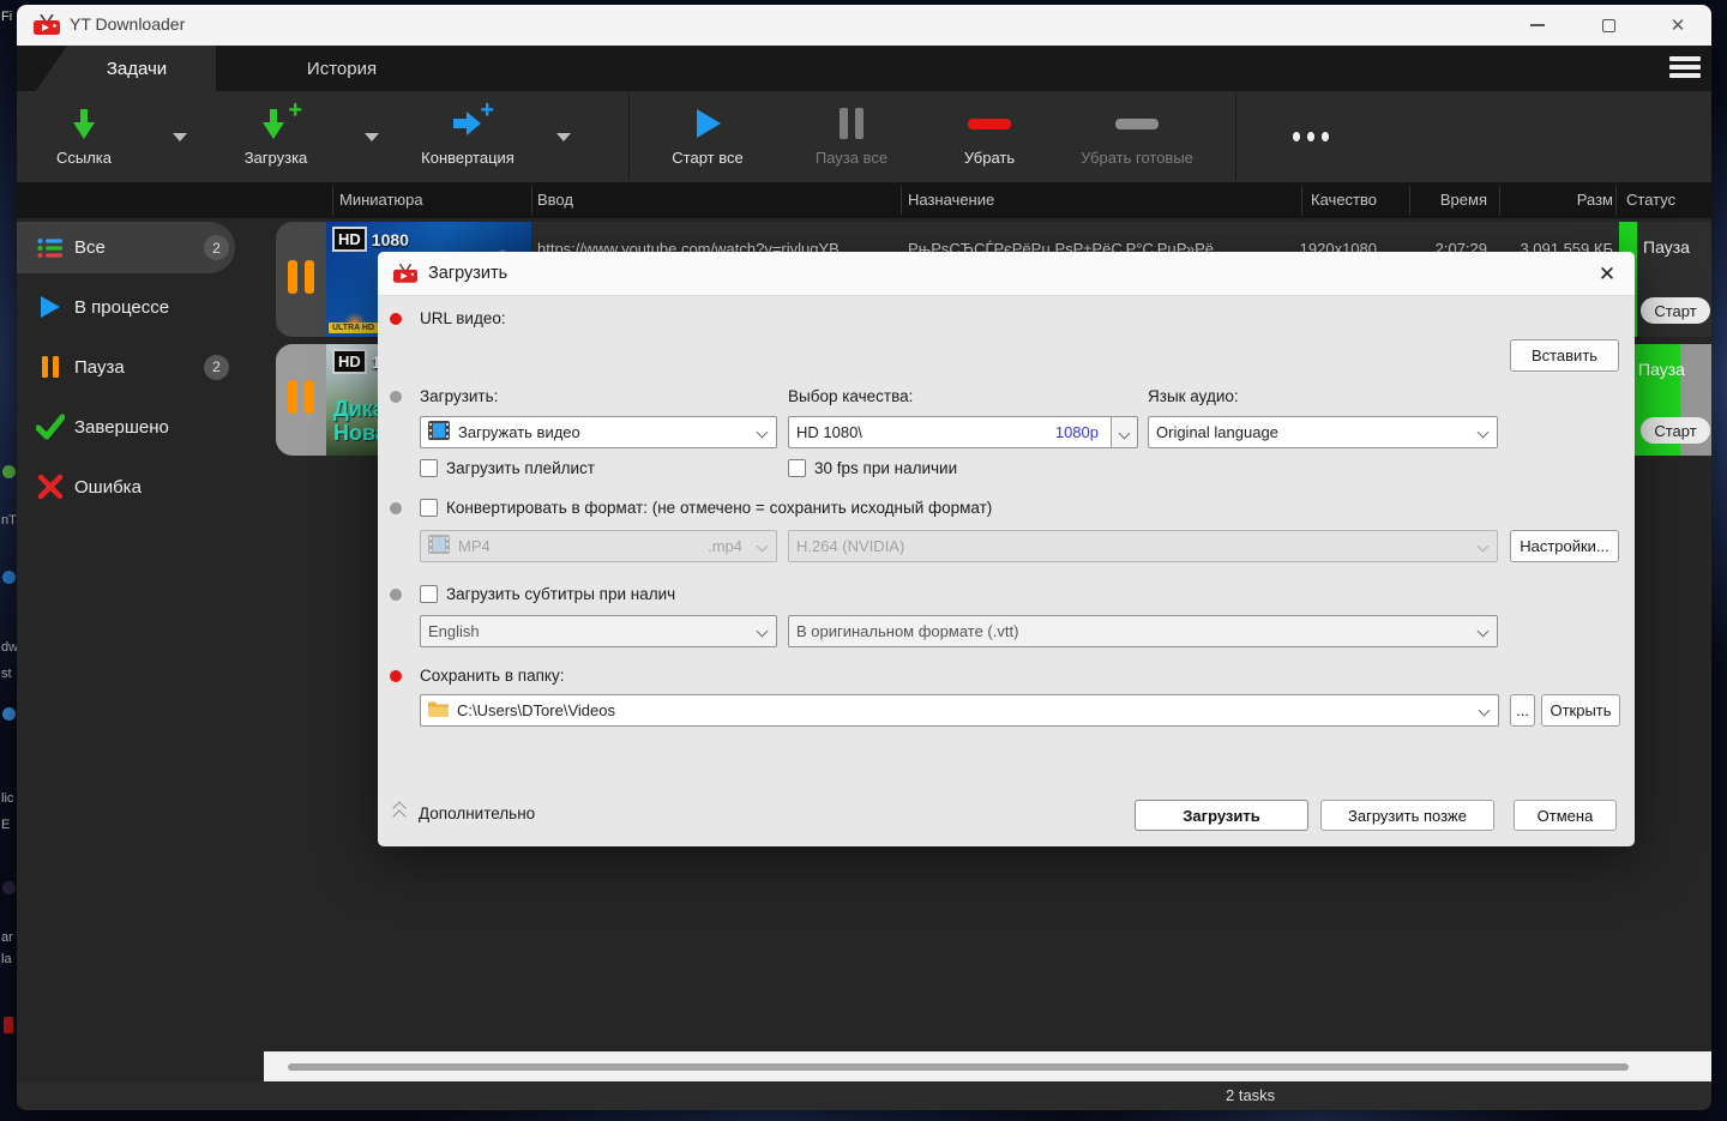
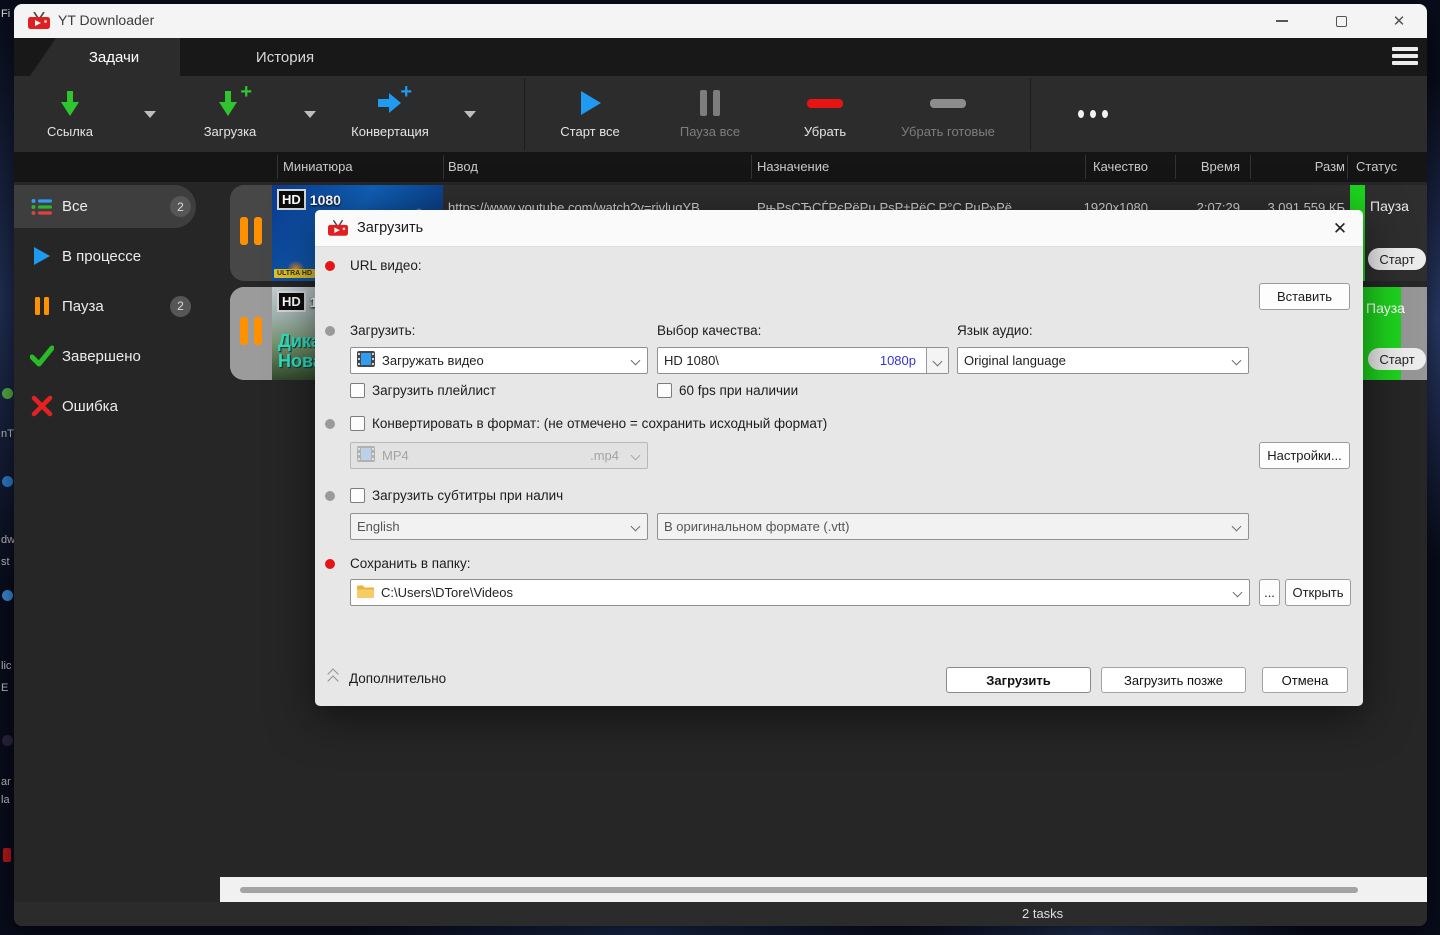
  Fi
  nT
  dw
  st
  lic
  E
  ar
  la
  YT Downloader
  ✕
  Задачи
  История
  Ссылка
  +
  Загрузка
  +
  Конвертация
  Старт все
  Пауза все
  Убрать
  Убрать готовые
  Миниатюра
  Ввод
  Назначение
  Качество
  Время
  Разм
  Статус
  Все
  2
  В процессе
  Пауза
  2
  Завершено
  Ошибка
  HD
  1080
  https://www.youtube.com/watch?v=rivlugYB
  РњРѕСЂСЃРєРёРµ РѕР±РёС‚Р°С‚РµР»Рё
  1920x1080
  2:07:29
  3 091 559 КБ
  Пауза
  Старт
  HD
  Пауза
  Старт
  2 tasks
  Загрузить
  ✕
  URL видео:
  Вставить
  Загрузить:
  Выбор качества:
  Язык аудио:
  Загружать видео
  HD 1080\
  1080p
  Original language
  Загрузить плейлист
- 30 fps при наличии
+ 60 fps при наличии
  Конвертировать в формат: (не отмечено = сохранить исходный формат)
  MP4
  .mp4
- H.264 (NVIDIA)
  Настройки...
  Загрузить субтитры при налич
  English
  В оригинальном формате (.vtt)
  Сохранить в папку:
  C:\Users\DTore\Videos
  ...
  Открыть
  Дополнительно
  Загрузить
  Загрузить позже
  Отмена
